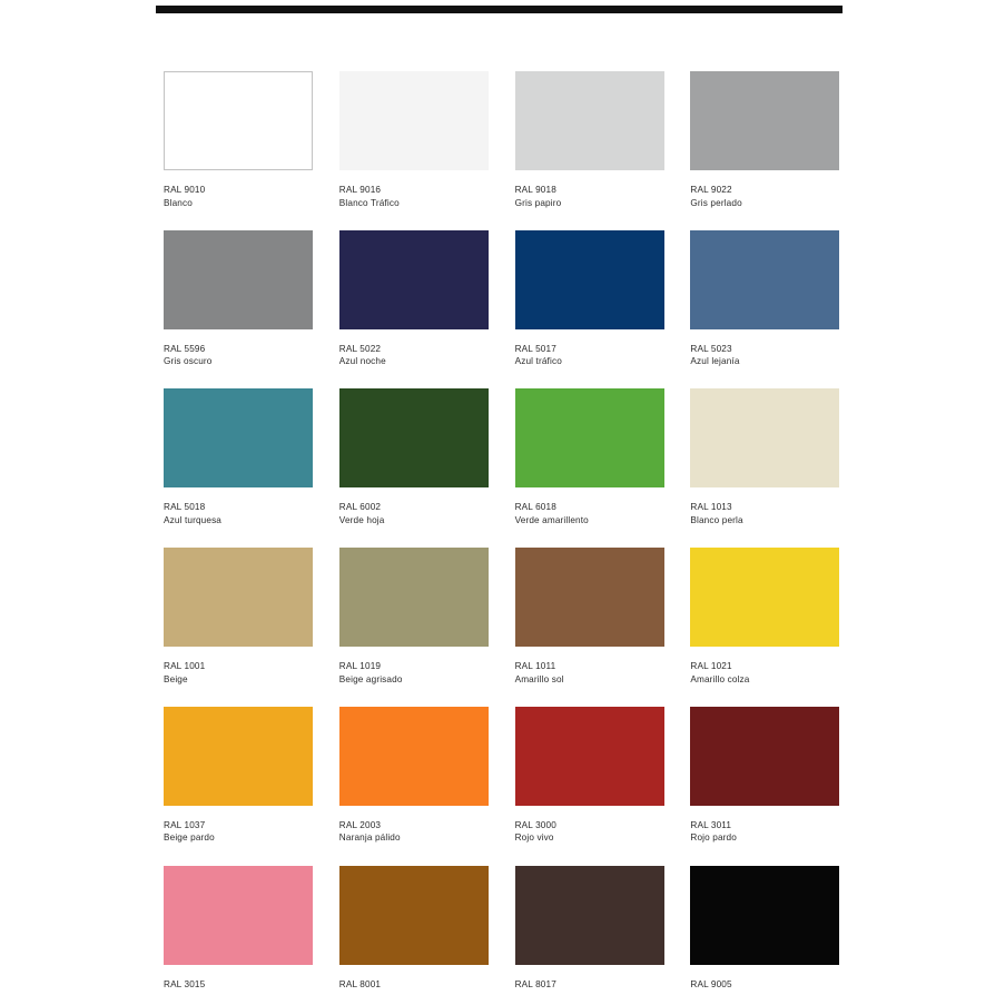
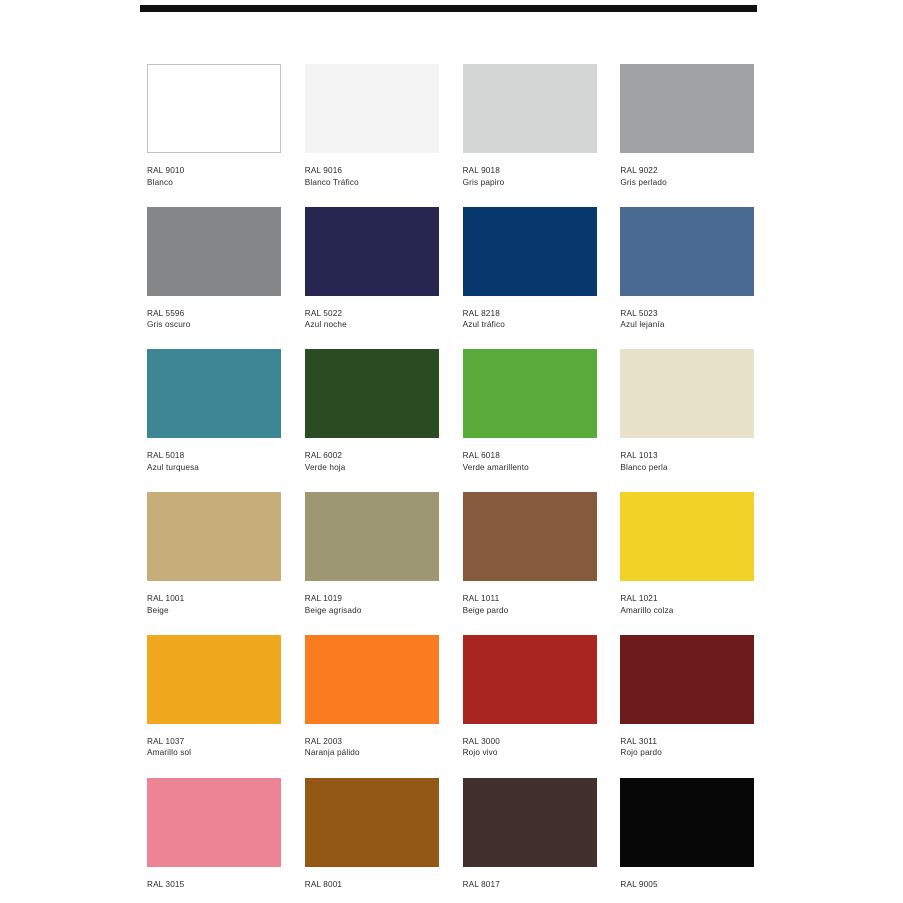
  RAL 9010
  Blanco
  RAL 9016
  Blanco Tráfico
  RAL 9018
  Gris papiro
  RAL 9022
  Gris perlado
  RAL 5596
  Gris oscuro
  RAL 5022
  Azul noche
- RAL 5017
+ RAL 8218
  Azul tráfico
  RAL 5023
  Azul lejanía
  RAL 5018
  Azul turquesa
  RAL 6002
  Verde hoja
  RAL 6018
  Verde amarillento
  RAL 1013
  Blanco perla
  RAL 1001
  Beige
  RAL 1019
  Beige agrisado
  RAL 1011
- Amarillo sol
+ Beige pardo
  RAL 1021
  Amarillo colza
  RAL 1037
- Beige pardo
+ Amarillo sol
  RAL 2003
  Naranja pálido
  RAL 3000
  Rojo vivo
  RAL 3011
  Rojo pardo
  RAL 3015
  RAL 8001
  RAL 8017
  RAL 9005
